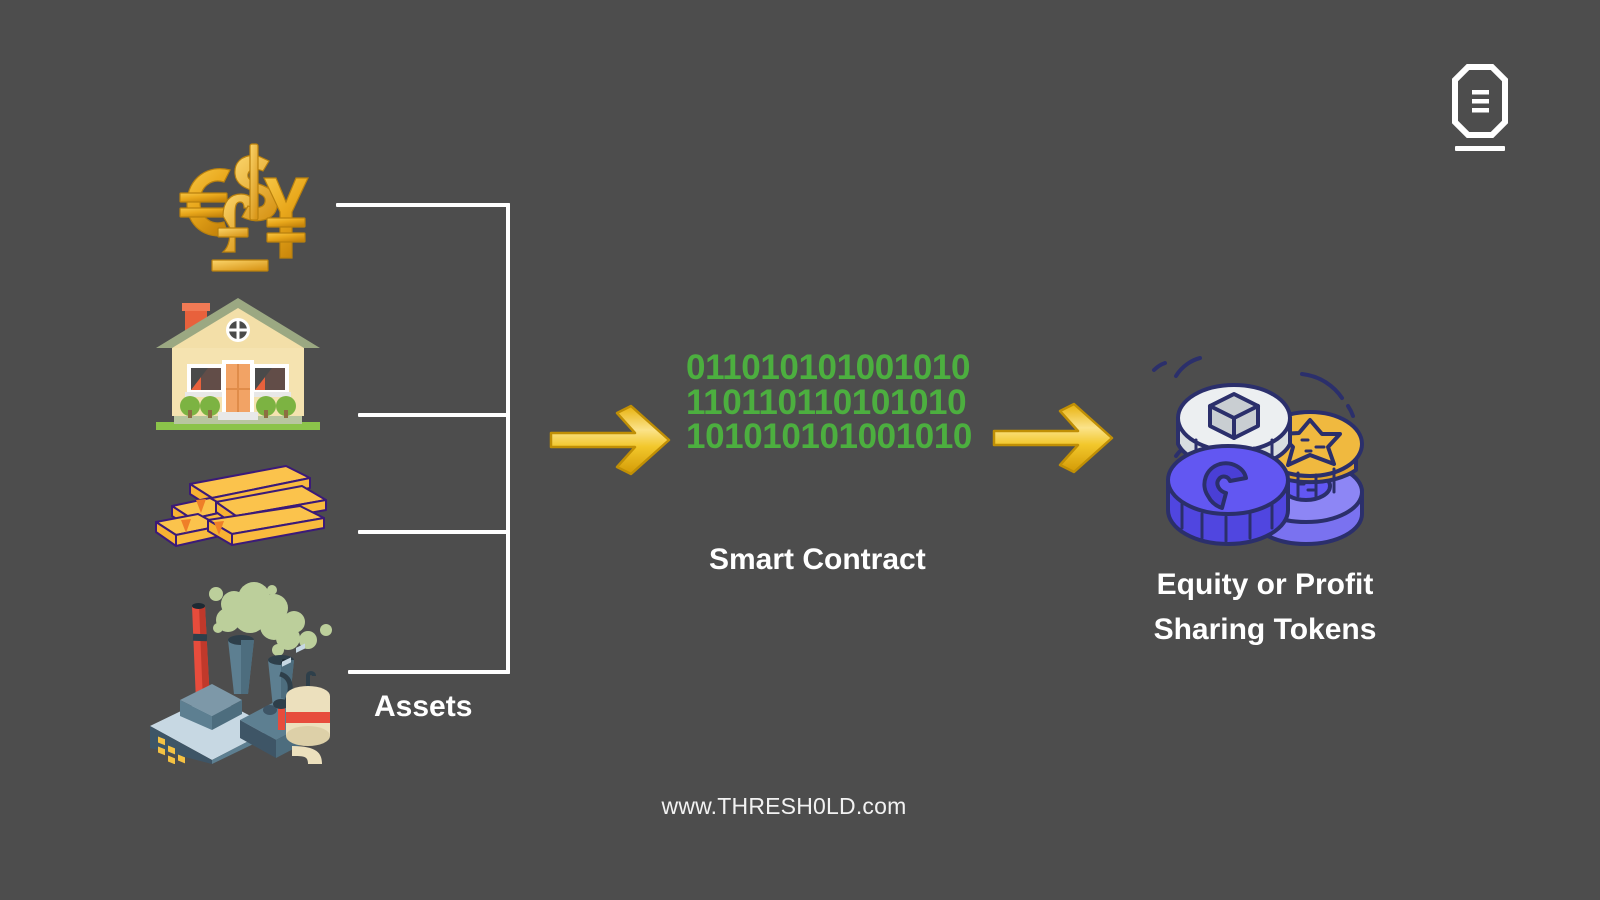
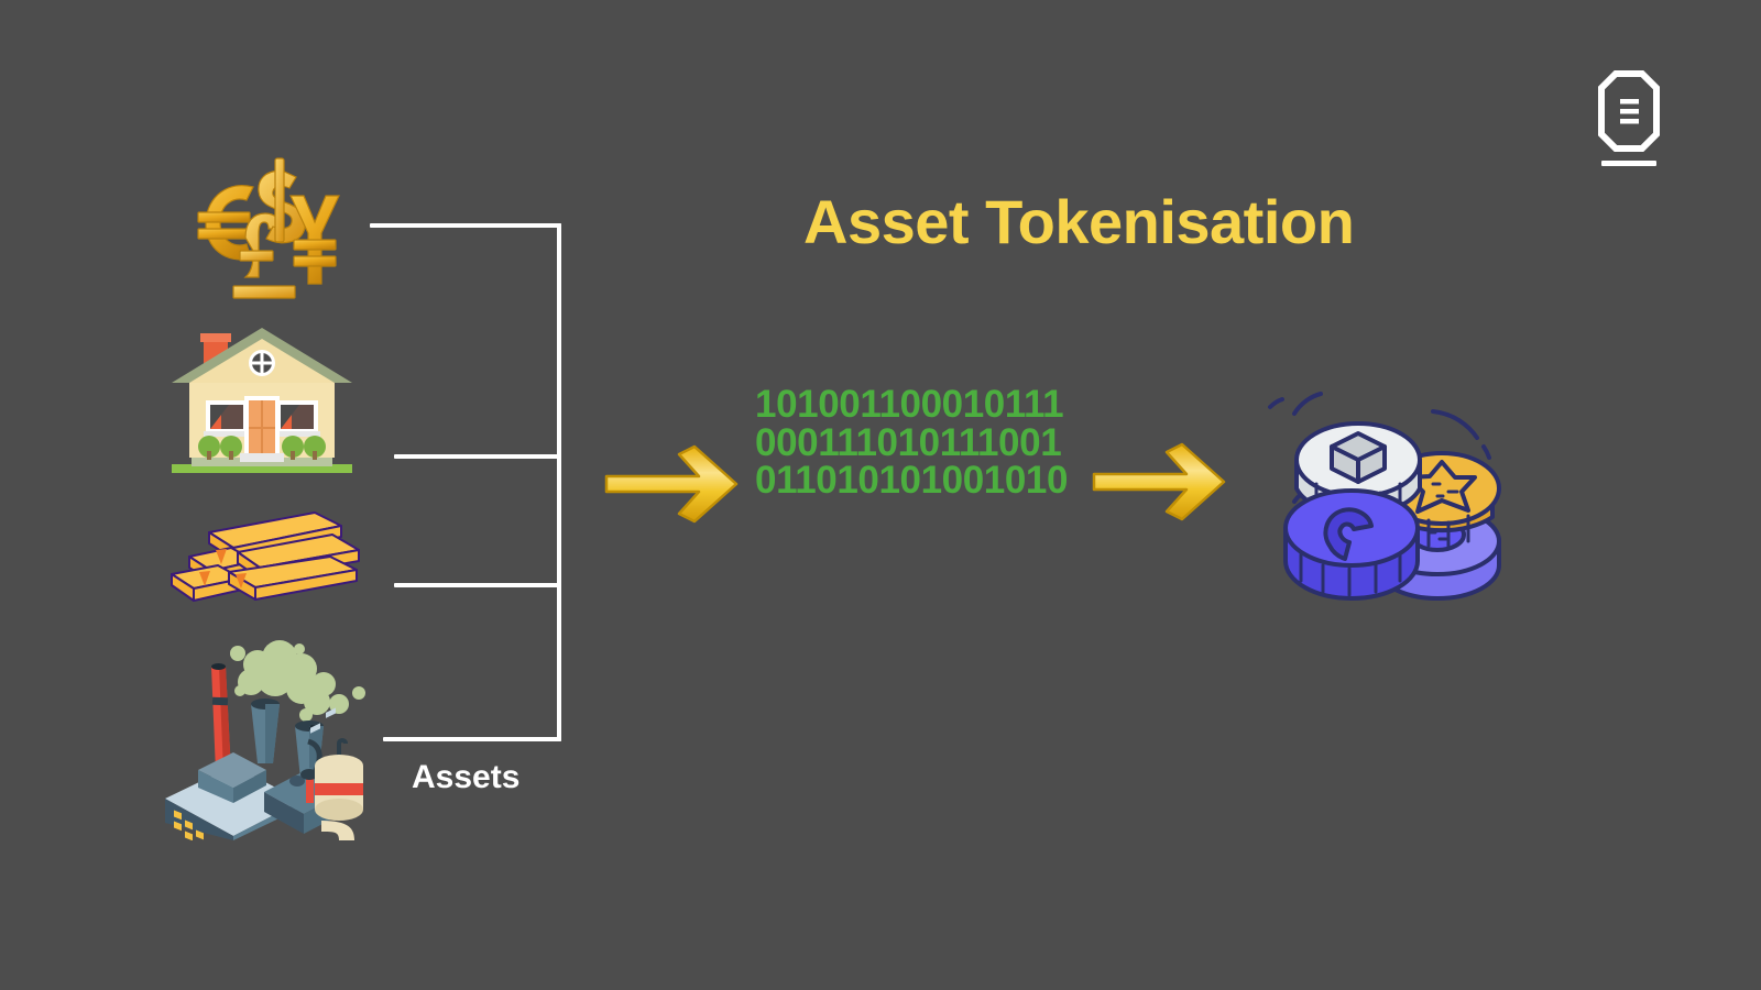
+ Asset Tokenisation
  Assets
+ 101001100010111
+ 000111010111001
  011010101001010
- 110110110101010
- 101010101001010
- Smart Contract
- Equity or Profit
- Sharing Tokens
- www.THRESH0LD.com
